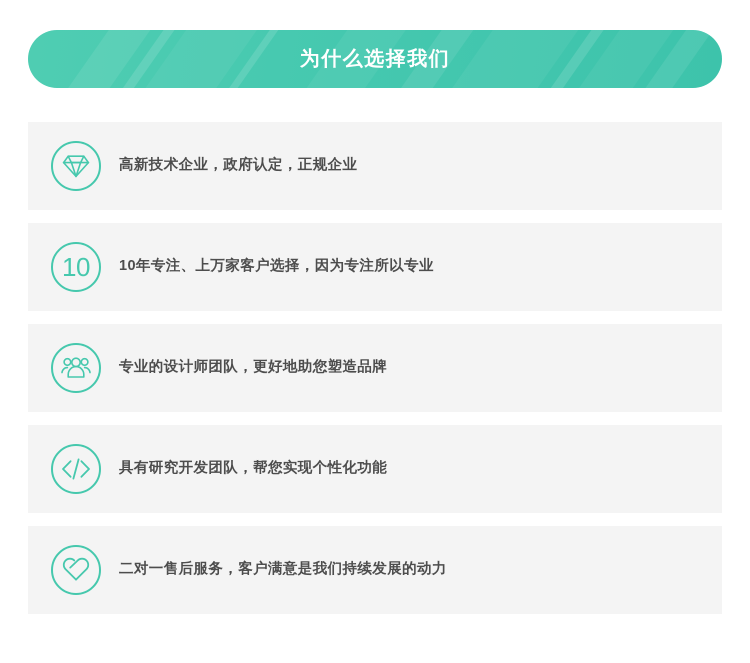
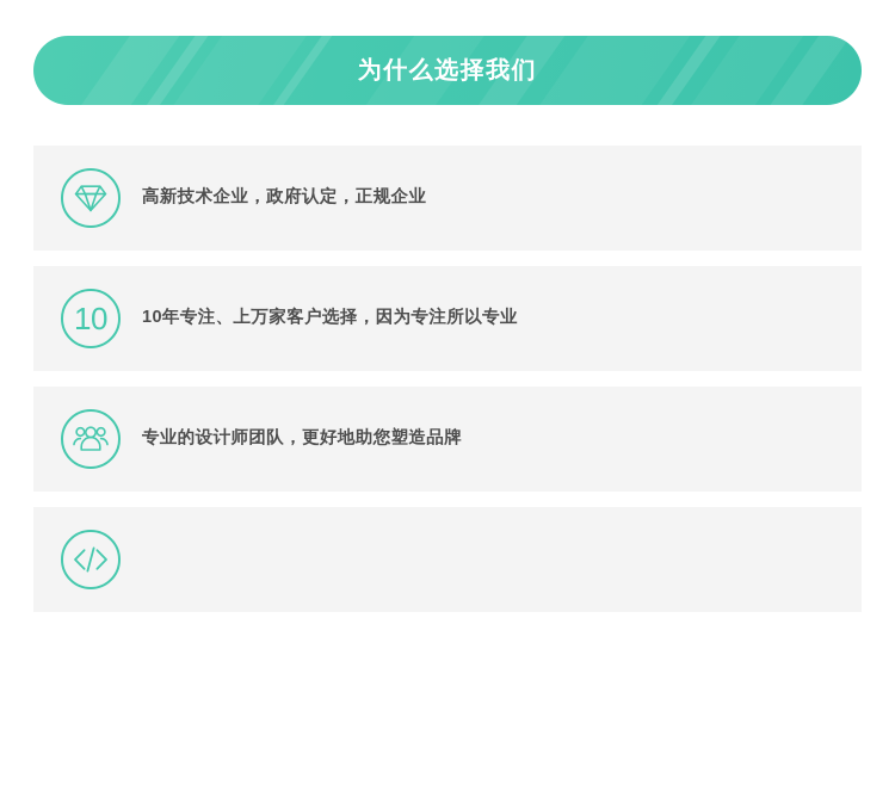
  为什么选择我们
  高新技术企业，政府认定，正规企业
  10
  10年专注、上万家客户选择，因为专注所以专业
  专业的设计师团队，更好地助您塑造品牌
- 具有研究开发团队，帮您实现个性化功能
- 二对一售后服务，客户满意是我们持续发展的动力
